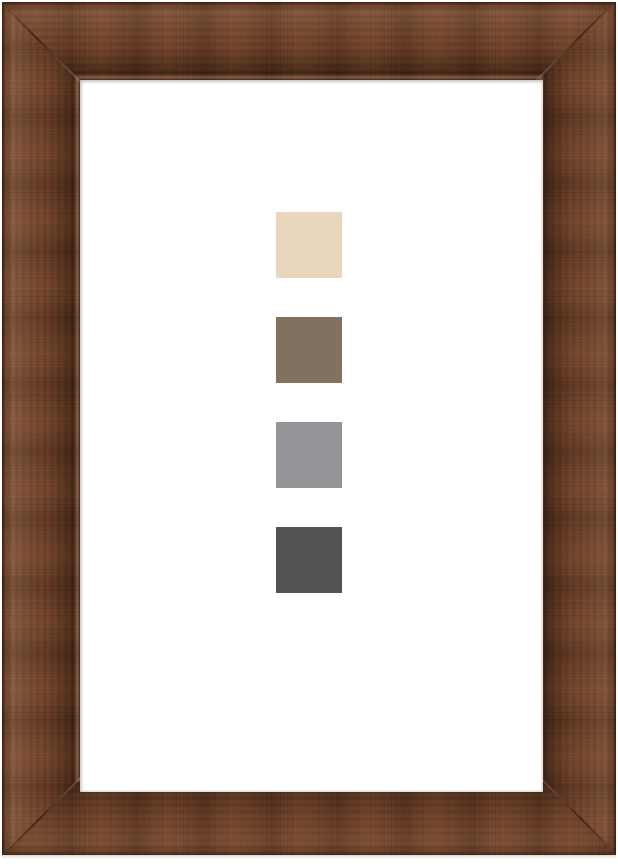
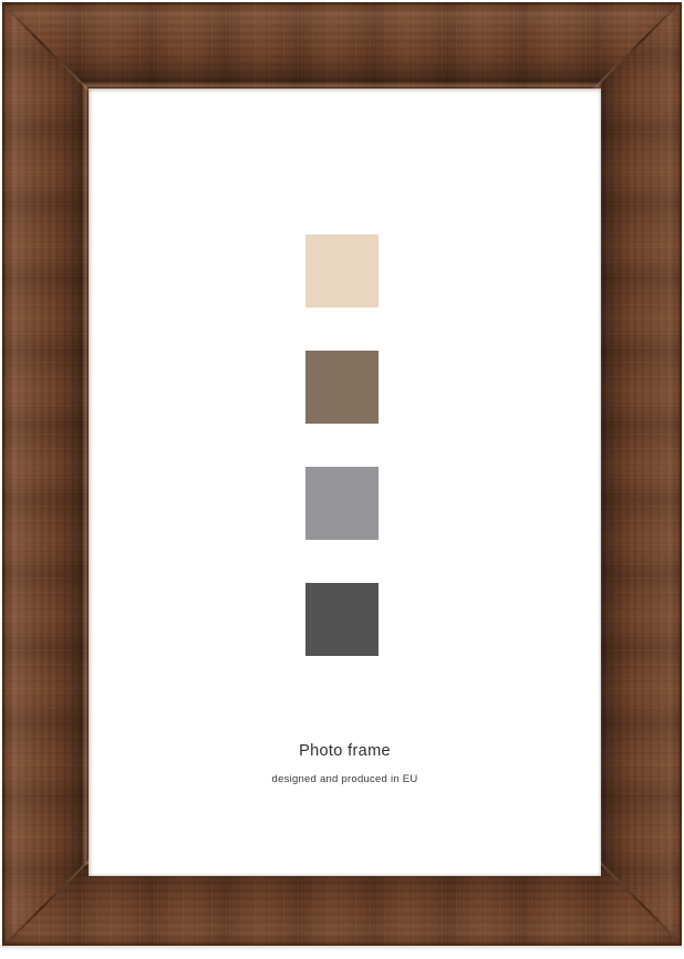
+ Photo frame
+ designed and produced in EU
